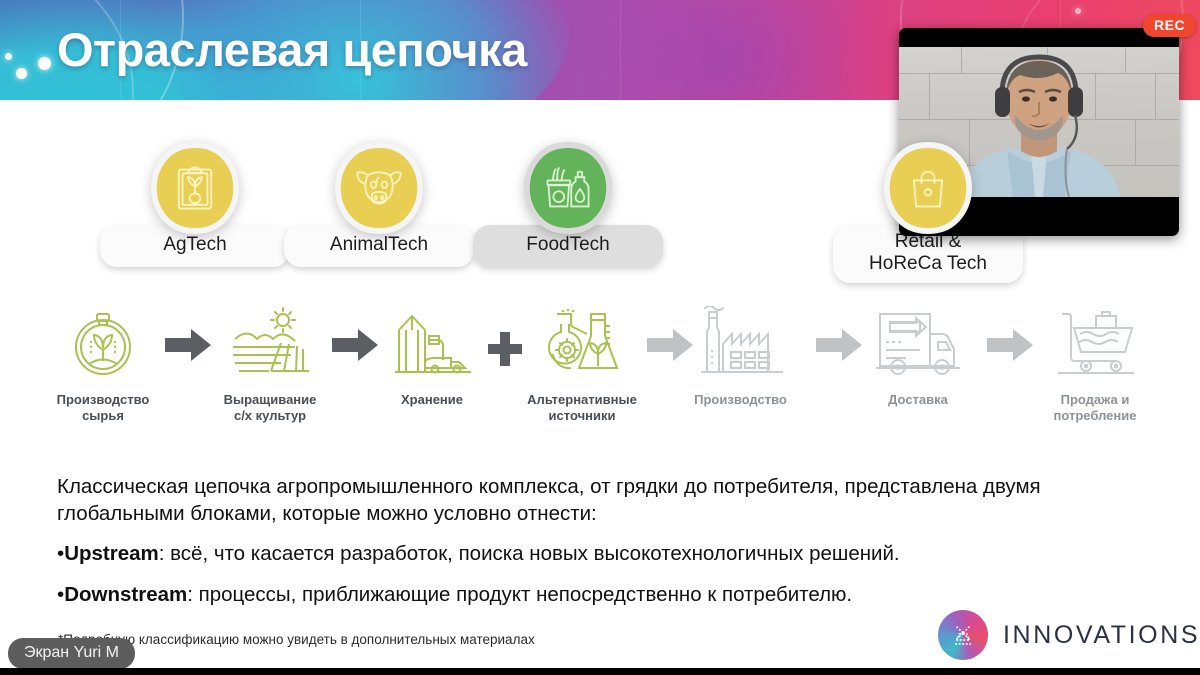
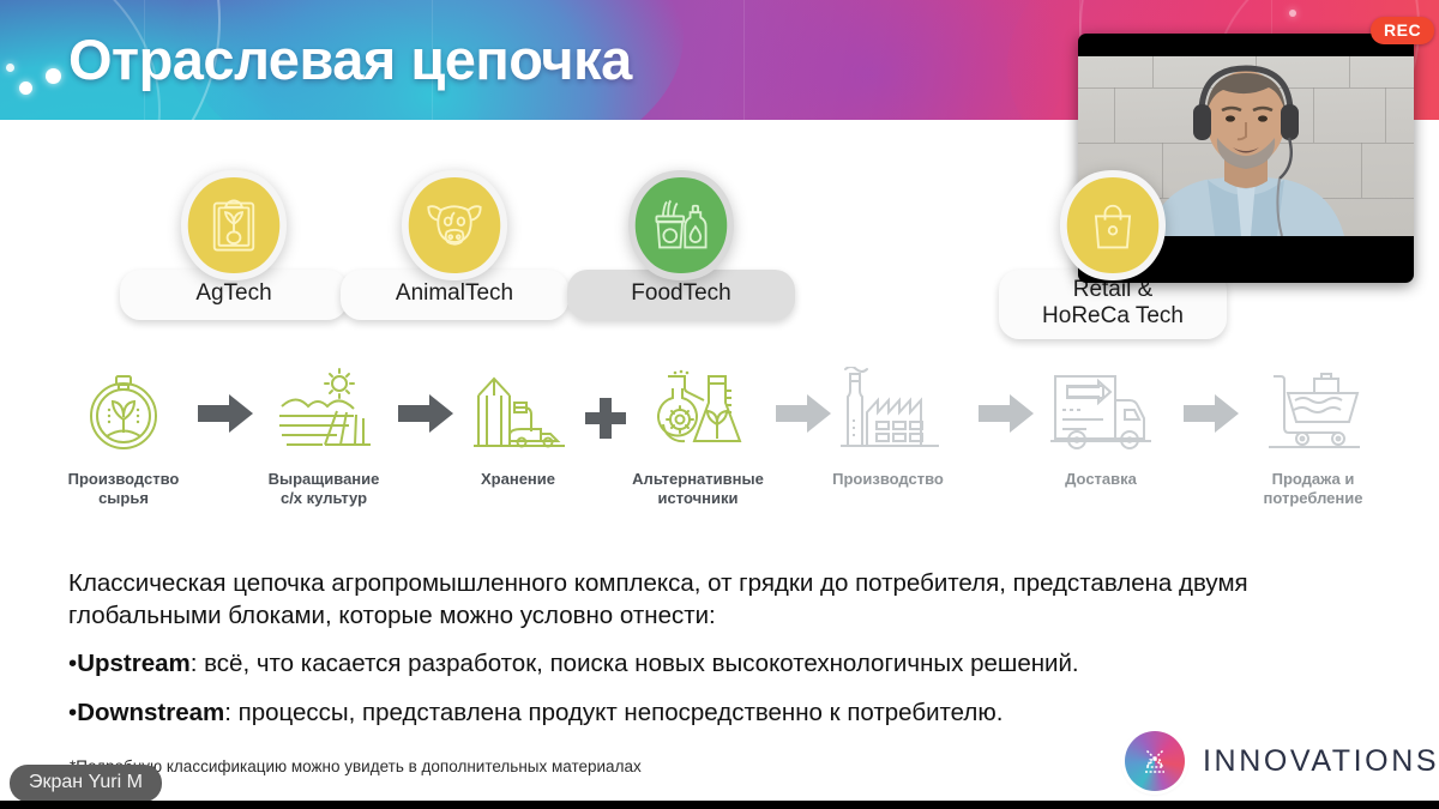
  Отраслевая цепочка
  AgTech
  AnimalTech
  FoodTech
  Retail &
  HoReCa Tech
  Производство
  сырья
  Выращивание
  с/х культур
  Хранение
  Альтернативные
  источники
  Производство
  Доставка
  Продажа и
  потребление
  Классическая цепочка агропромышленного комплекса, от грядки до потребителя, представлена двумя
  глобальными блоками, которые можно условно отнести:
  •Upstream: всё, что касается разработок, поиска новых высокотехнологичных решений.
- •Downstream: процессы, приближающие продукт непосредственно к потребителю.
+ •Downstream: процессы, представлена продукт непосредственно к потребителю.
  ю классификацию можно увидеть в дополнительных материалах
  INNOVATIONS
  REC
  Экран Yuri M
